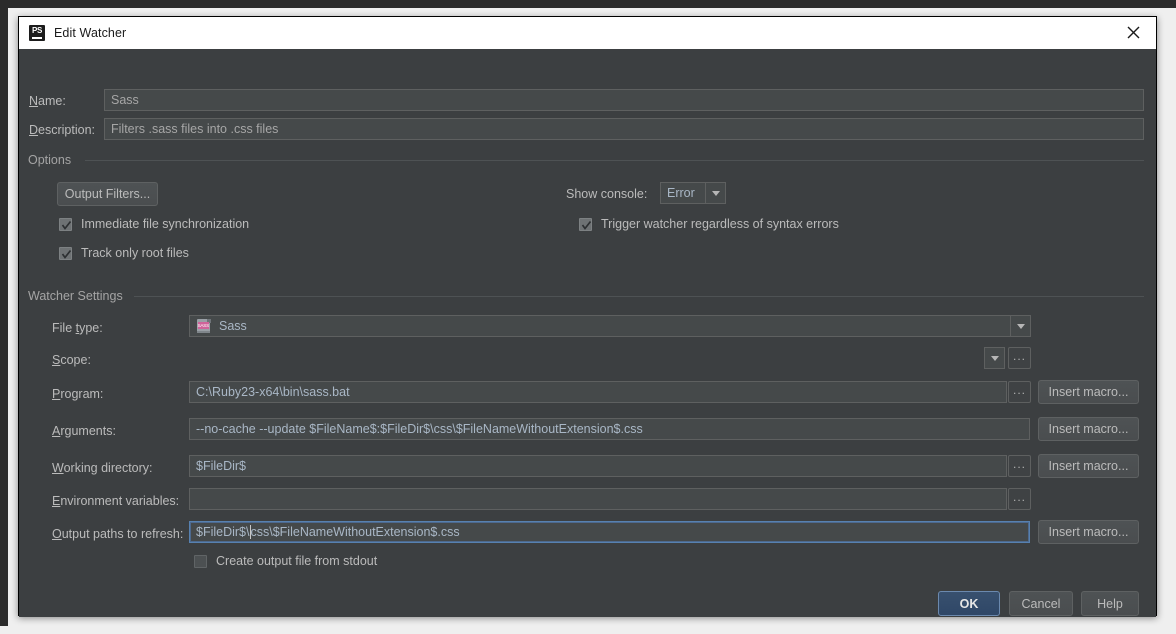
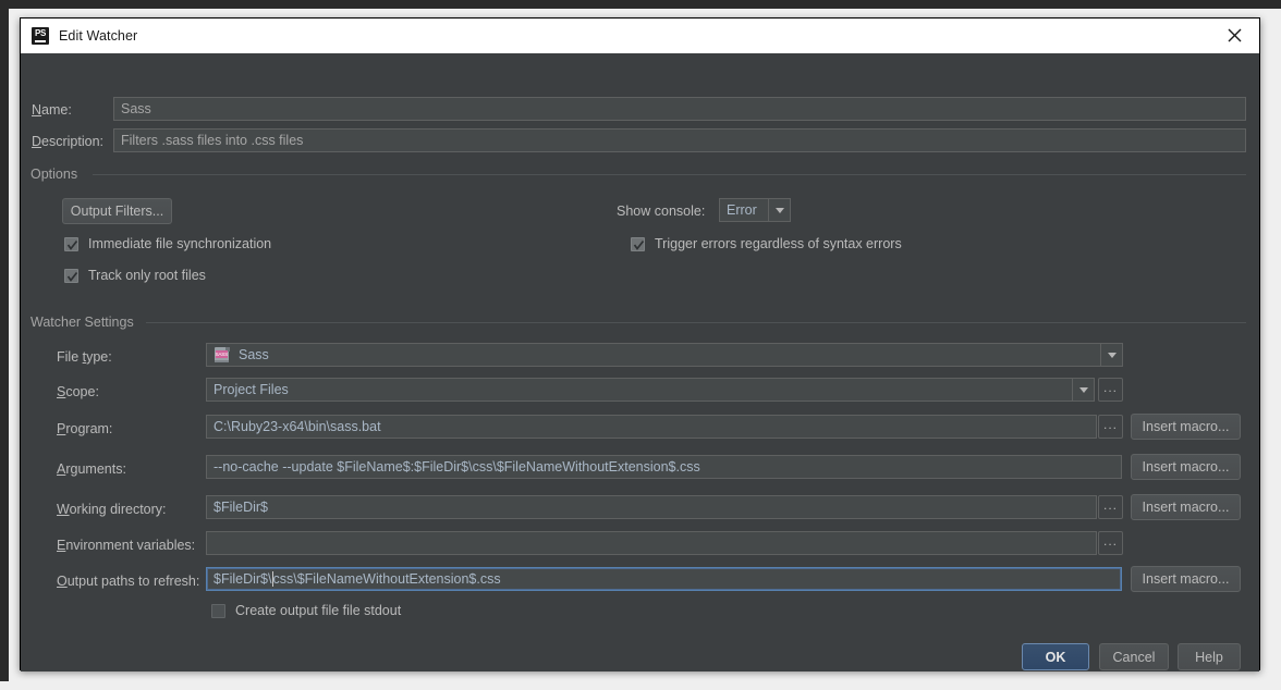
  PS
  Edit Watcher
  Name:
  Sass
  Description:
  Filters .sass files into .css files
  Options
  Output Filters...
  Immediate file synchronization
  Track only root files
  Show console:
  Error
- Trigger watcher regardless of syntax errors
+ Trigger errors regardless of syntax errors
  Watcher Settings
  File type:
  Sass
  Scope:
+ Project Files
  ...
  Program:
  C:\Ruby23-x64\bin\sass.bat
  ...
  Insert macro...
  Arguments:
  --no-cache --update $FileName$:$FileDir$\css\$FileNameWithoutExtension$.css
  Insert macro...
  Working directory:
  $FileDir$
  ...
  Insert macro...
  Environment variables:
  ...
  Output paths to refresh:
  $FileDir$\
  css\$FileNameWithoutExtension$.css
  Insert macro...
- Create output file from stdout
+ Create output file file stdout
  OK
  Cancel
  Help
